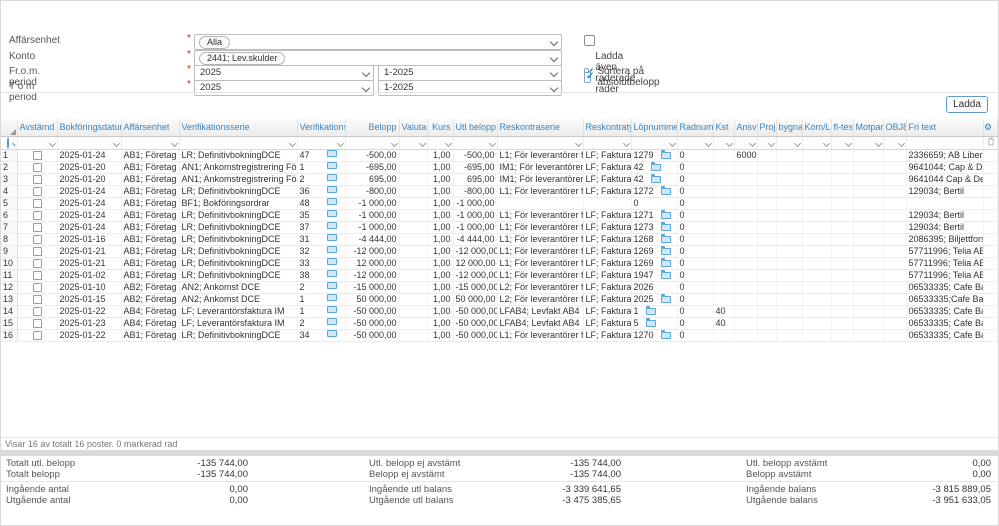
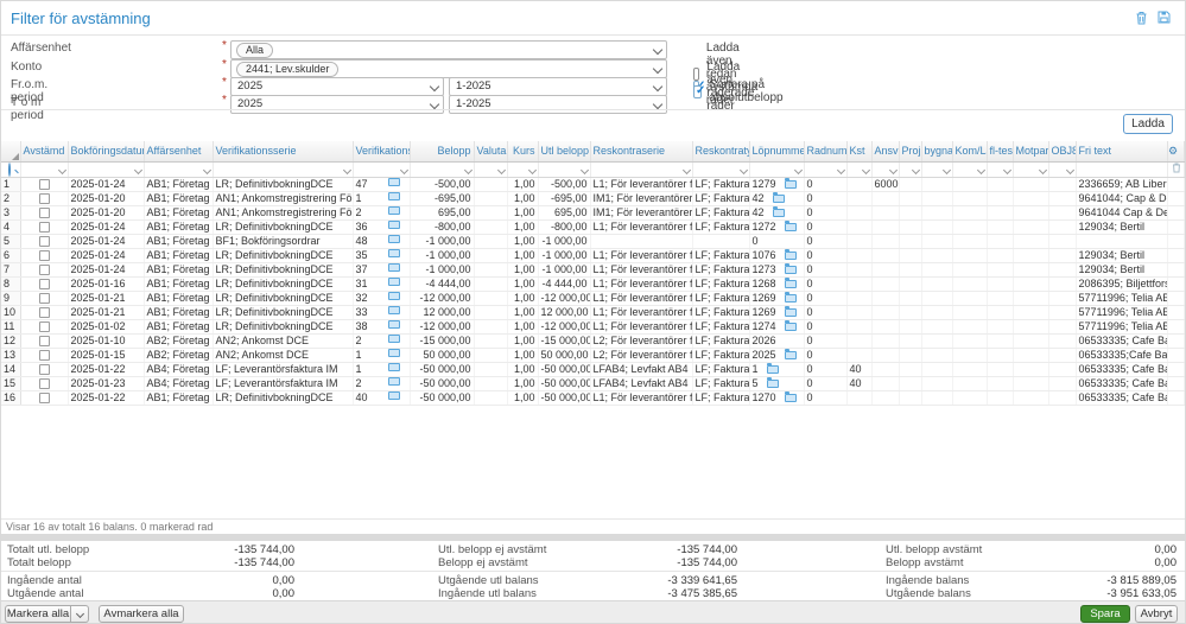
+ Filter för avstämning
  Affärsenhet
  *
  Alla
+ Ladda även redan avstämda rader
  Konto
  *
  2441; Lev.skulder
  Ladda även raderade rader
  Fr.o.m. period
  *
  2025
  1-2025
  Sortera på absolutbelopp
  T o m period
  *
  2025
  1-2025
  Ladda
  	Avstämd	Bokföringsdatu	Affärsenhet	Verifikationsserie	Verifikation	Belopp	Valuta	Kurs	Utl belopp	Reskontraserie	Reskontrat	Löpnumm	Radnum	Kst	Ansv	Proj	bygna	Kom/L	fl-tes	Motpar	OBJ	Fri text	⚙
  1		2025-01-24	AB1; Företag	LR; DefinitivbokningDCE	47	-500,00		1,00	-500,00	L1; För leverantörer f	LF; Faktura	1279	0		6000							2336659; AB Liber
  2		2025-01-20	AB1; Företag	AN1; Ankomstregistrering Fö	1	-695,00		1,00	-695,00	IM1; För leverantörer	LF; Faktura	42	0									9641044; Cap & D
  3		2025-01-20	AB1; Företag	AN1; Ankomstregistrering Fö	2	695,00		1,00	695,00	IM1; För leverantörer	LF; Faktura	42	0									9641044 Cap & De
  4		2025-01-24	AB1; Företag	LR; DefinitivbokningDCE	36	-800,00		1,00	-800,00	L1; För leverantörer f	LF; Faktura	1272	0									129034; Bertil
  5		2025-01-24	AB1; Företag	BF1; Bokföringsordrar	48	-1 000,00		1,00	-1 000,00			0	0
- 6		2025-01-24	AB1; Företag	LR; DefinitivbokningDCE	35	-1 000,00		1,00	-1 000,00	L1; För leverantörer f	LF; Faktura	1271	0									129034; Bertil
+ 6		2025-01-24	AB1; Företag	LR; DefinitivbokningDCE	35	-1 000,00		1,00	-1 000,00	L1; För leverantörer f	LF; Faktura	1076	0									129034; Bertil
  7		2025-01-24	AB1; Företag	LR; DefinitivbokningDCE	37	-1 000,00		1,00	-1 000,00	L1; För leverantörer f	LF; Faktura	1273	0									129034; Bertil
  8		2025-01-16	AB1; Företag	LR; DefinitivbokningDCE	31	-4 444,00		1,00	-4 444,00	L1; För leverantörer f	LF; Faktura	1268	0									2086395; Biljettfors
  9		2025-01-21	AB1; Företag	LR; DefinitivbokningDCE	32	-12 000,00		1,00	-12 000,00	L1; För leverantörer f	LF; Faktura	1269	0									57711996; Telia AB
  10		2025-01-21	AB1; Företag	LR; DefinitivbokningDCE	33	12 000,00		1,00	12 000,00	L1; För leverantörer f	LF; Faktura	1269	0									57711996; Telia AB
- 11		2025-01-02	AB1; Företag	LR; DefinitivbokningDCE	38	-12 000,00		1,00	-12 000,00	L1; För leverantörer f	LF; Faktura	1947	0									57711996; Telia AB
+ 11		2025-01-02	AB1; Företag	LR; DefinitivbokningDCE	38	-12 000,00		1,00	-12 000,00	L1; För leverantörer f	LF; Faktura	1274	0									57711996; Telia AB
  12		2025-01-10	AB2; Företag	AN2; Ankomst DCE	2	-15 000,00		1,00	-15 000,00	L2; För leverantörer f	LF; Faktura	2026	0									06533335; Cafe B
  13		2025-01-15	AB2; Företag	AN2; Ankomst DCE	1	50 000,00		1,00	50 000,00	L2; För leverantörer f	LF; Faktura	2025	0									06533335;Cafe Ba
  14		2025-01-22	AB4; Företag	LF; Leverantörsfaktura IM	1	-50 000,00		1,00	-50 000,00	LFAB4; Levfakt AB4	LF; Faktura	1	0	40								06533335; Cafe B
  15		2025-01-23	AB4; Företag	LF; Leverantörsfaktura IM	2	-50 000,00		1,00	-50 000,00	LFAB4; Levfakt AB4	LF; Faktura	5	0	40								06533335; Cafe B
- 16		2025-01-22	AB1; Företag	LR; DefinitivbokningDCE	34	-50 000,00		1,00	-50 000,00	L1; För leverantörer f	LF; Faktura	1270	0									06533335; Cafe B
+ 16		2025-01-22	AB1; Företag	LR; DefinitivbokningDCE	40	-50 000,00		1,00	-50 000,00	L1; För leverantörer f	LF; Faktura	1270	0									06533335; Cafe B
- Visar 16 av totalt 16 poster. 0 markerad rad
+ Visar 16 av totalt 16 balans. 0 markerad rad
  Totalt utl. belopp
  -135 744,00
  Utl. belopp ej avstämt
  -135 744,00
  Utl. belopp avstämt
  0,00
  Totalt belopp
  -135 744,00
  Belopp ej avstämt
  -135 744,00
  Belopp avstämt
  0,00
  Ingående antal
  0,00
- Ingående utl balans
+ Utgående utl balans
  -3 339 641,65
  Ingående balans
  -3 815 889,05
  Utgående antal
  0,00
- Utgående utl balans
+ Ingående utl balans
  -3 475 385,65
  Utgående balans
  -3 951 633,05
+ Markera alla
+ Avmarkera alla
+ Spara
+ Avbryt
